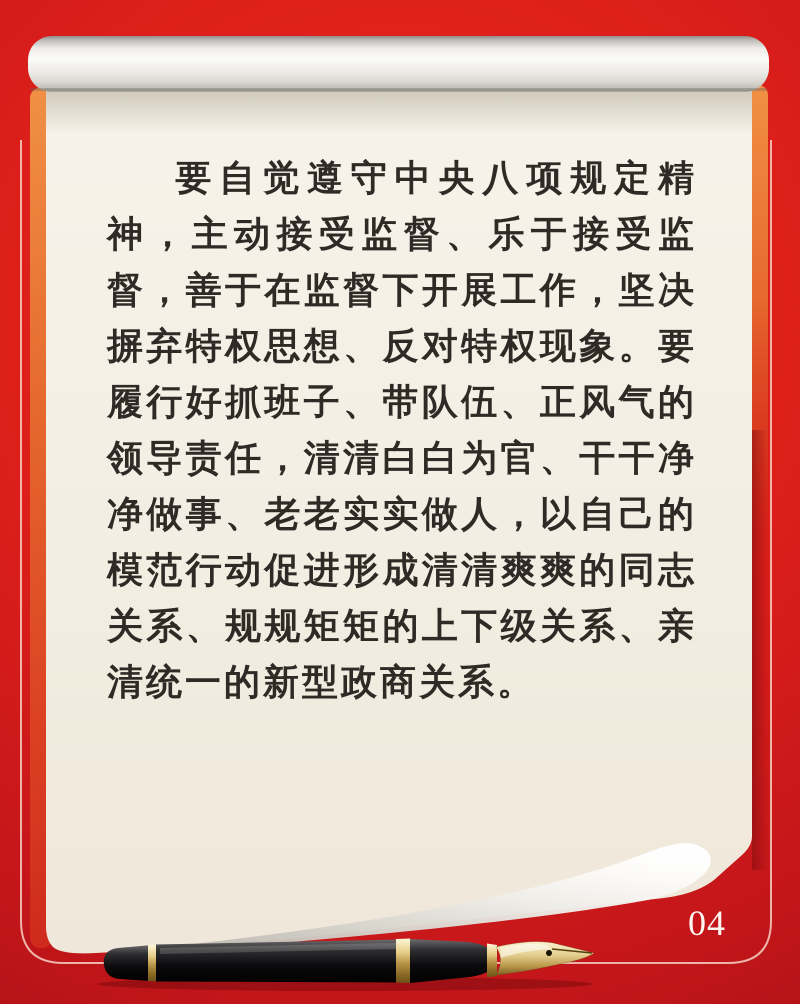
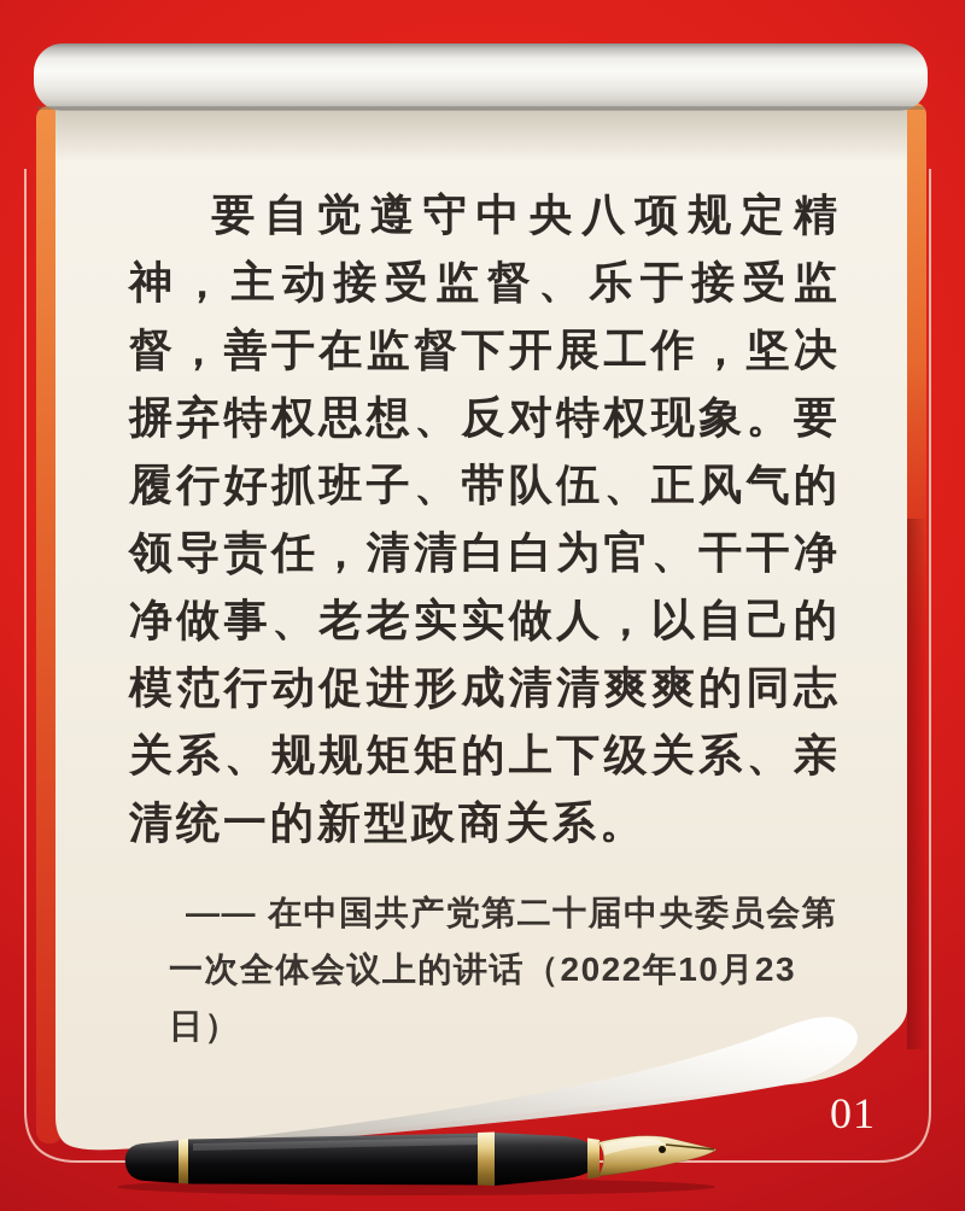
  要自觉遵守中央八项规定精神，主动接受监督、乐于接受监督，善于在监督下开展工作，坚决摒弃特权思想、反对特权现象。要履行好抓班子、带队伍、正风气的领导责任，清清白白为官、干干净净做事、老老实实做人，以自己的模范行动促进形成清清爽爽的同志关系、规规矩矩的上下级关系、亲清统一的新型政商关系。
+ —— 在中国共产党第二十届中央委员会第一次全体会议上的讲话（2022年10月23日）
- 04
+ 01
